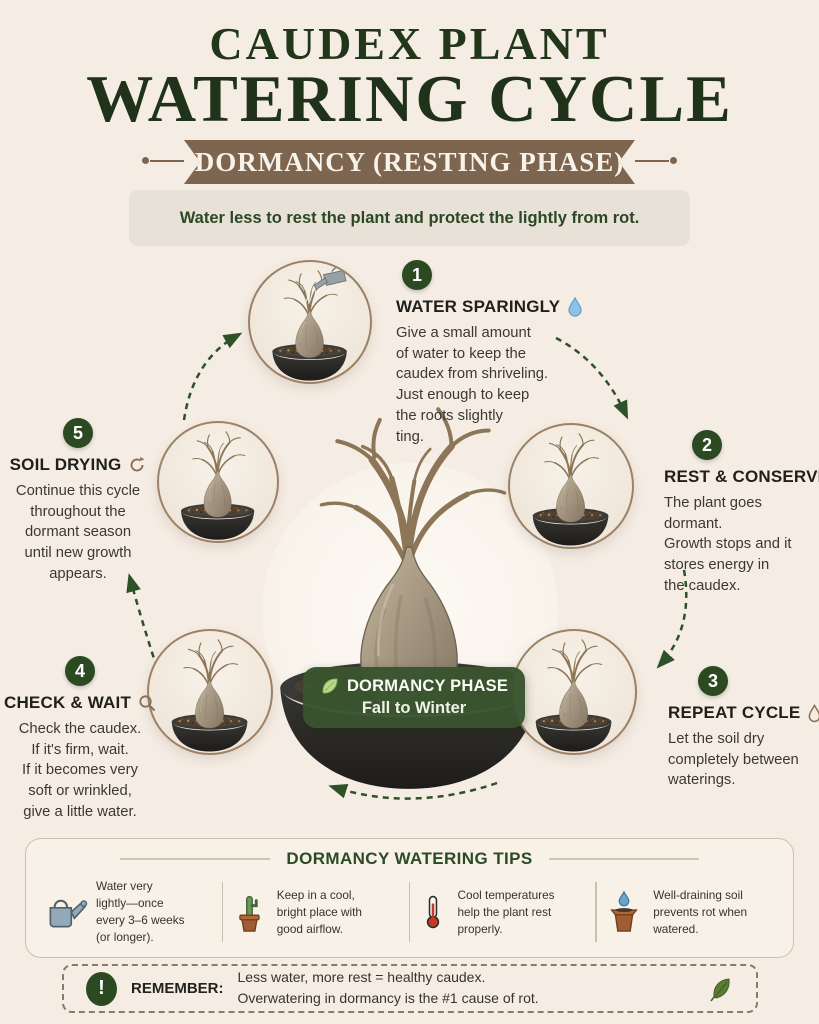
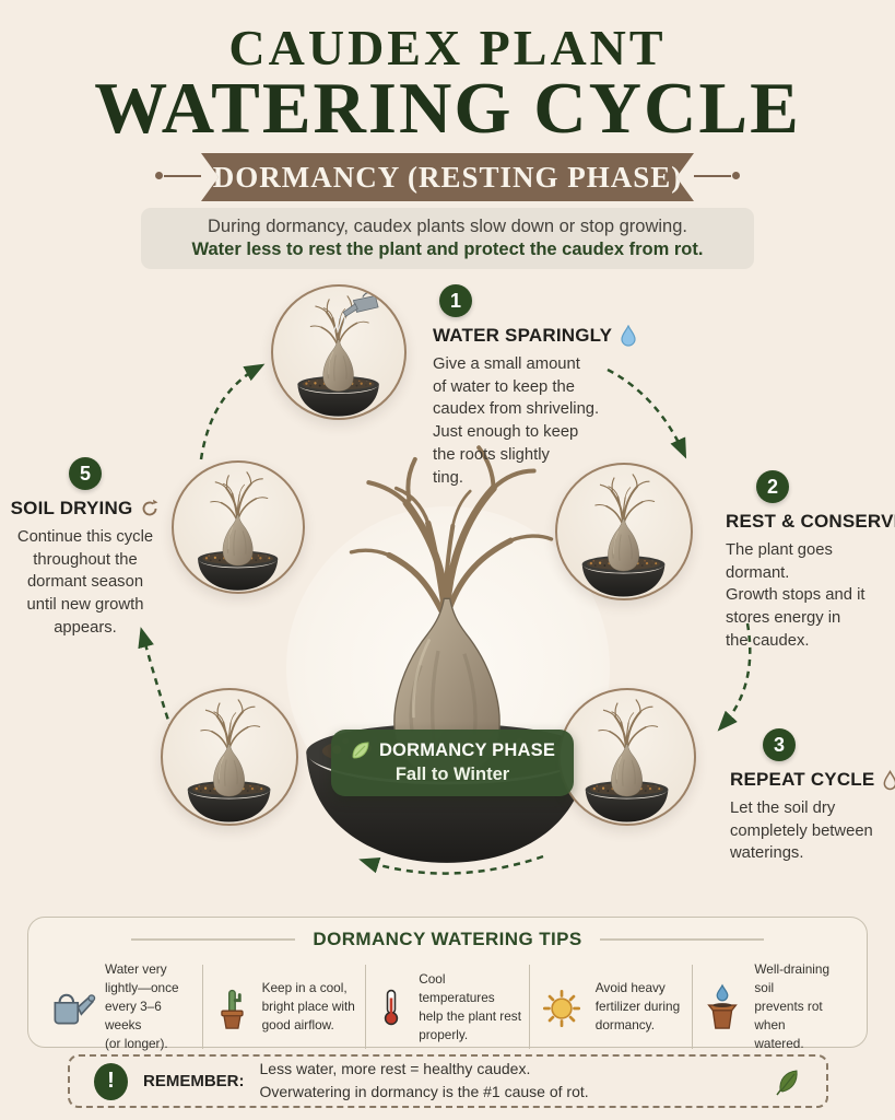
  CAUDEX PLANT
  WATERING CYCLE
  DORMANCY (RESTING PHASE)
+ During dormancy, caudex plants slow down or stop growing.
- Water less to rest the plant and protect the lightly from rot.
+ Water less to rest the plant and protect the caudex from rot.
  DORMANCY PHASE
  Fall to Winter
  1
  WATER SPARINGLY
  Give a small amount
  of water to keep the
  caudex from shriveling.
  Just enough to keep
  the roots slightly
  ting.
  2
  REST & CONSERV
  The plant goes dormant.
  Growth stops and it
  stores energy in
  the caudex.
  3
  REPEAT CYCLE
  Let the soil dry
  completely between
  waterings.
- 4
- CHECK & WAIT
- Check the caudex.
- If it's firm, wait.
- If it becomes very
- soft or wrinkled,
- give a little water.
  5
  SOIL DRYING
  Continue this cycle
  throughout the
  dormant season
  until new growth
  appears.
  DORMANCY WATERING TIPS
  Water very
  lightly—once
  every 3–6 weeks
  (or longer).
  Keep in a cool,
  bright place with
  good airflow.
  Cool temperatures
  help the plant rest
  properly.
+ Avoid heavy
+ fertilizer during
+ dormancy.
  Well-draining soil
  prevents rot when
  watered.
  !
  REMEMBER:
  Less water, more rest = healthy caudex.
  Overwatering in dormancy is the #1 cause of rot.
